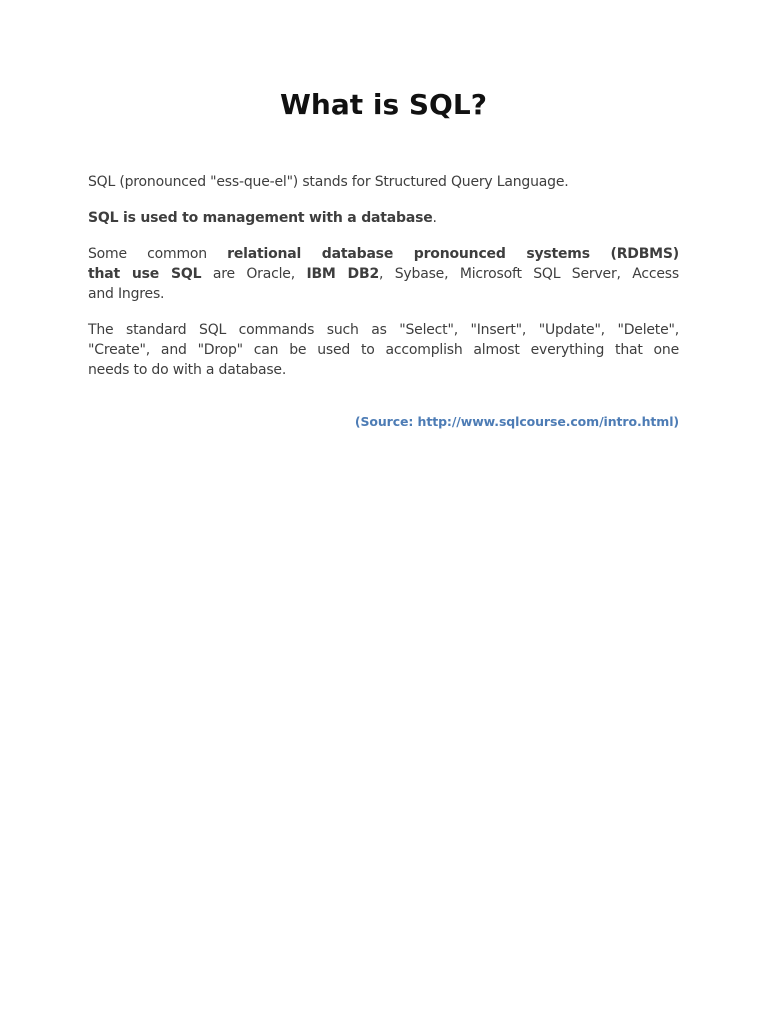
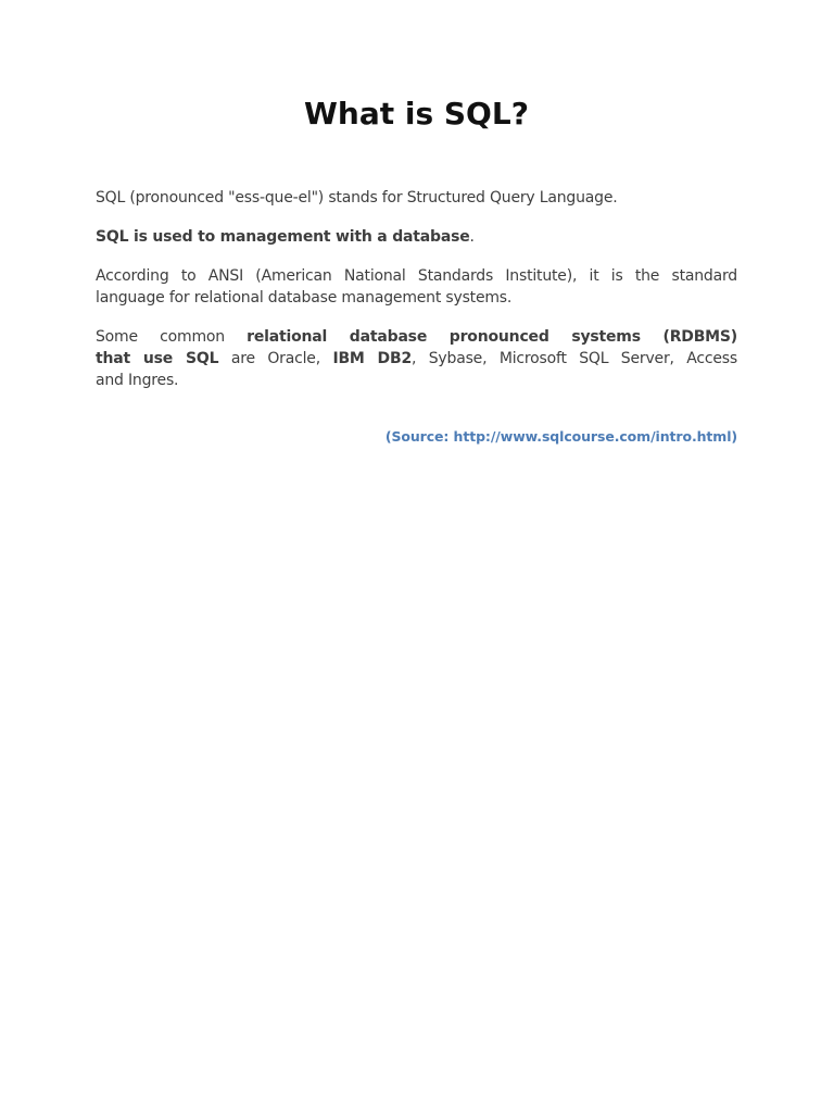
  What is SQL?
  SQL (pronounced "ess-que-el") stands for Structured Query Language.
  SQL is used to management with a database.
+ According to ANSI (American National Standards Institute), it is the standard
+ language for relational database management systems.
  Some common relational database pronounced systems (RDBMS)
  that use SQL are Oracle, IBM DB2, Sybase, Microsoft SQL Server, Access
  and Ingres.
- The standard SQL commands such as "Select", "Insert", "Update", "Delete",
- "Create", and "Drop" can be used to accomplish almost everything that one
- needs to do with a database.
  (Source: http://www.sqlcourse.com/intro.html)
